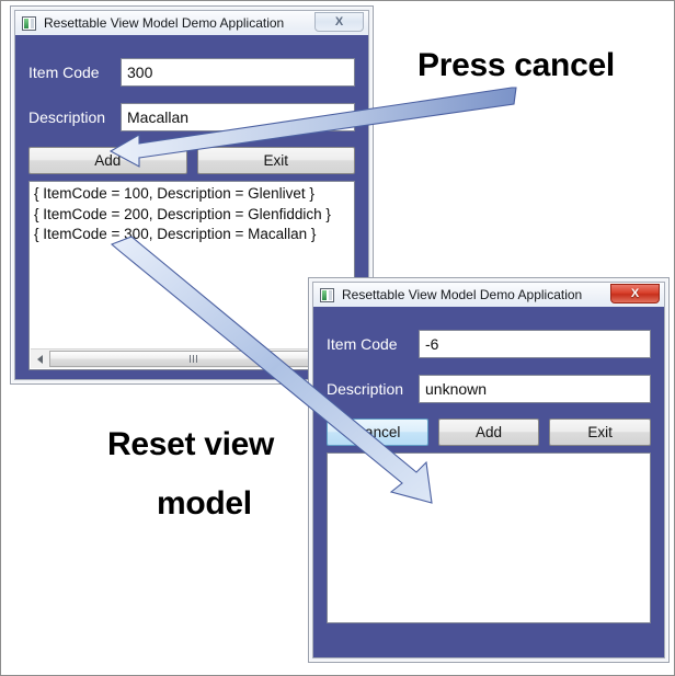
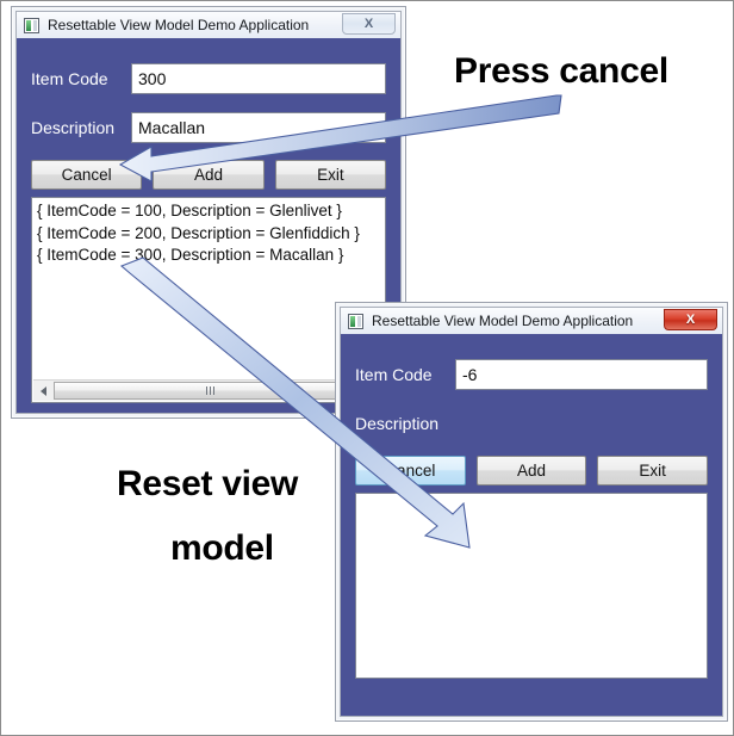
  Resettable View Model Demo Application
  X
  Item Code
  300
  Description
  Macallan
+ Cancel
  Add
  Exit
  { ItemCode = 100, Description = Glenlivet }
  { ItemCode = 200, Description = Glenfiddich }
  { ItemCode = 300, Description = Macallan }
  Resettable View Model Demo Application
  X
  Item Code
  -6
  Description
- unknown
  ancel
  Add
  Exit
  Press cancel
  Reset view
  model
